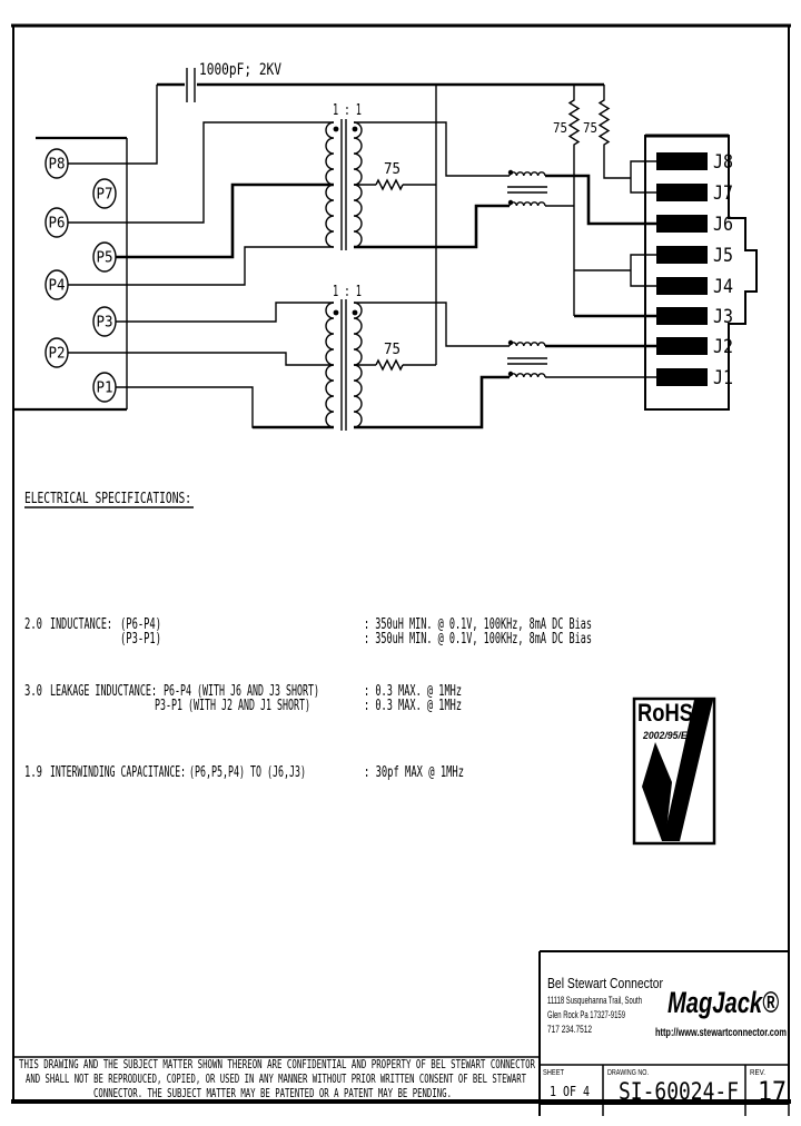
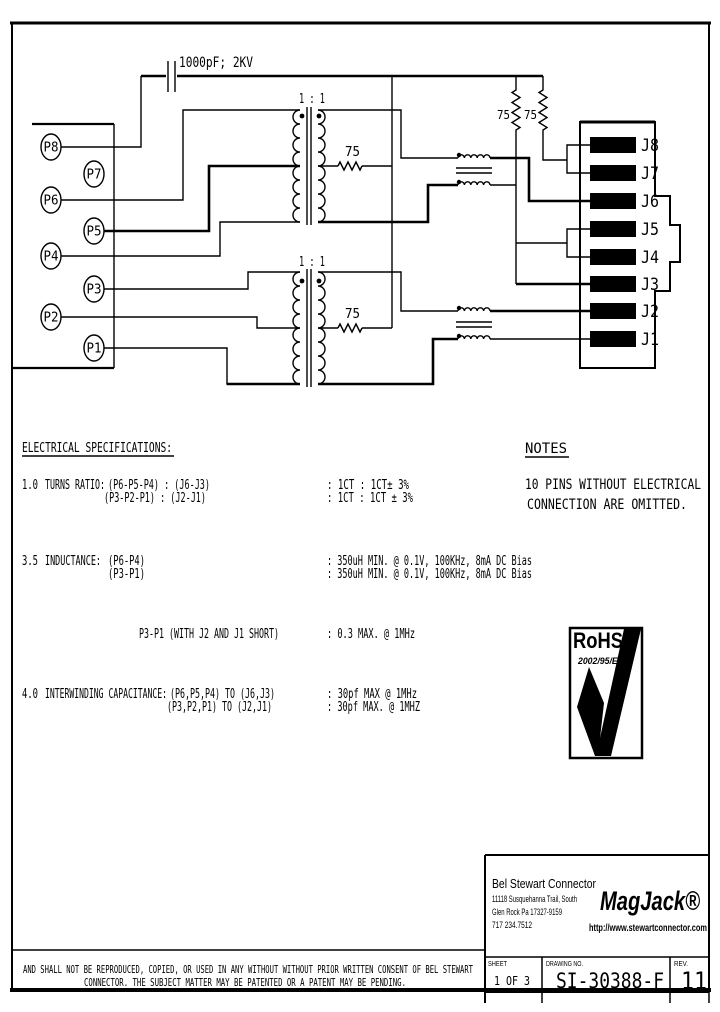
  P8
  P7
  P6
  P5
  P4
  P3
  P2
  P1
  J8
  J7
  J6
  J5
  J4
  J3
  J2
  J1
  1000pF; 2KV
  1 : 1
  1 : 1
  75
  75
  75
  75
  ELECTRICAL SPECIFICATIONS:
+ 1.0 TURNS RATIO: (P6-P5-P4) : (J6-J3) : 1CT : 1CT± 3%
+ (P3-P2-P1) : (J2-J1) : 1CT : 1CT ± 3%
- 2.0 INDUCTANCE: (P6-P4) : 350uH MIN. @ 0.1V, 100KHz, 8mA DC Bias
+ 3.5 INDUCTANCE: (P6-P4) : 350uH MIN. @ 0.1V, 100KHz, 8mA DC Bias
  (P3-P1) : 350uH MIN. @ 0.1V, 100KHz, 8mA DC Bias
- 3.0 LEAKAGE INDUCTANCE: P6-P4 (WITH J6 AND J3 SHORT) : 0.3 MAX. @ 1MHz
  P3-P1 (WITH J2 AND J1 SHORT) : 0.3 MAX. @ 1MHz
- 1.9 INTERWINDING CAPACITANCE: (P6,P5,P4) TO (J6,J3) : 30pf MAX @ 1MHz
+ 4.0 INTERWINDING CAPACITANCE: (P6,P5,P4) TO (J6,J3) : 30pf MAX @ 1MHz
+ (P3,P2,P1) TO (J2,J1) : 30pf MAX. @ 1MHZ
+ NOTES
+ 10 PINS WITHOUT ELECTRICAL
+ CONNECTION ARE OMITTED.
  RoHS
  2002/95/E
  Bel Stewart Connector
  11118 Susquehanna Trail, South
  Glen Rock Pa 17327-9159
  717 234.7512
  MagJack®
  http://www.stewartconnector.com
- 1 OF 4
+ 1 OF 3
- SI-60024-F
+ SI-30388-F
- 17
+ 11
- THIS DRAWING AND THE SUBJECT MATTER SHOWN THEREON ARE CONFIDENTIAL AND PROPERTY OF BEL STEWART CONNECTOR
- AND SHALL NOT BE REPRODUCED, COPIED, OR USED IN ANY MANNER WITHOUT PRIOR WRITTEN CONSENT OF BEL STEWART
+ AND SHALL NOT BE REPRODUCED, COPIED, OR USED IN ANY WITHOUT WITHOUT PRIOR WRITTEN CONSENT OF BEL STEWART
